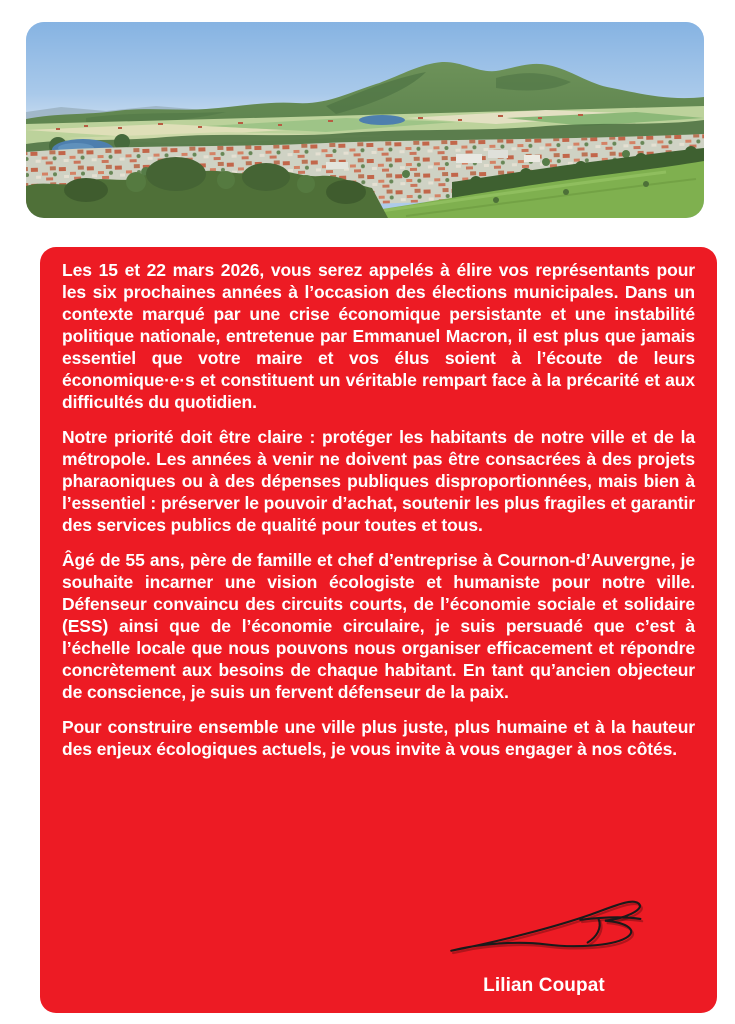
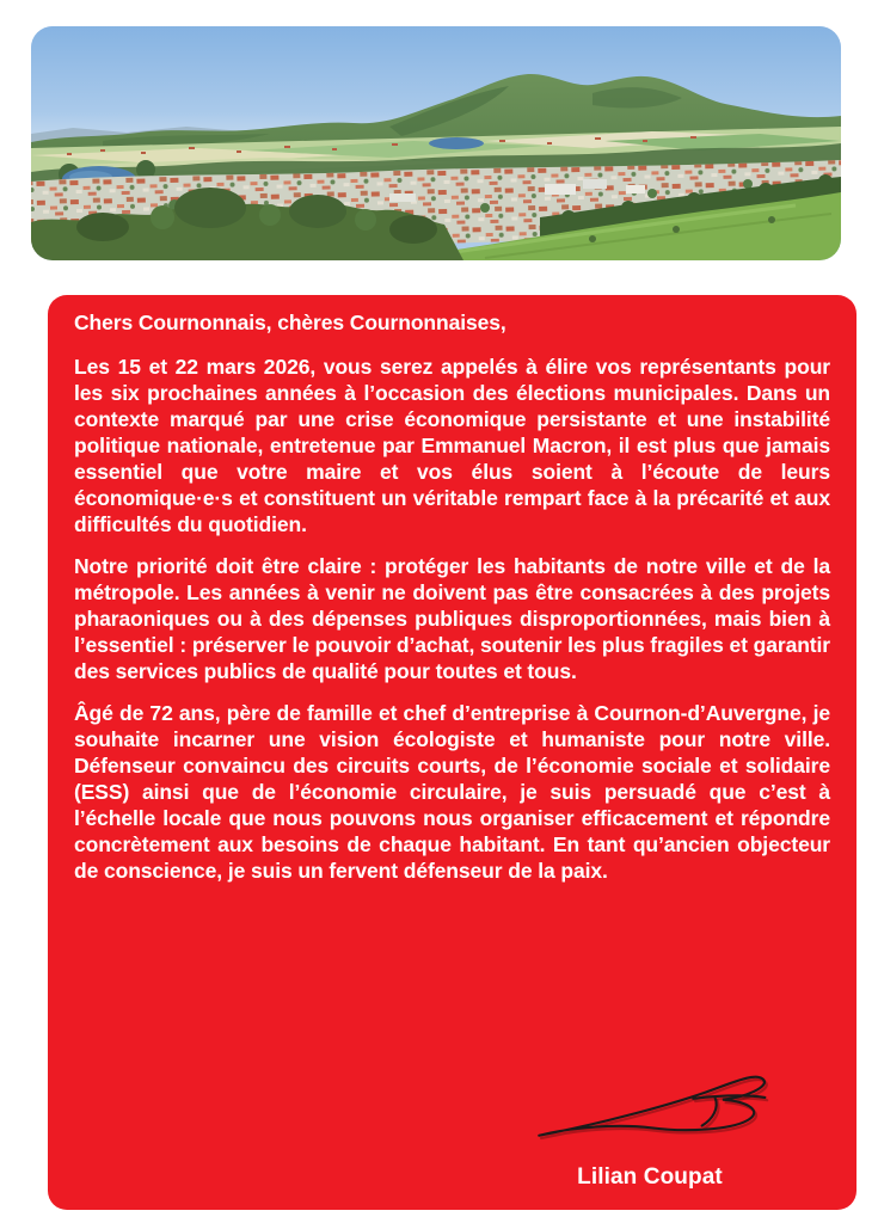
+ Chers Cournonnais, chères Cournonnaises,
  Les 15 et 22 mars 2026, vous serez appelés à élire vos représentants pour les six prochaines années à l’occasion des élections municipales. Dans un contexte marqué par une crise économique persistante et une instabilité politique nationale, entretenue par Emmanuel Macron, il est plus que jamais essentiel que votre maire et vos élus soient à l’écoute de leurs économique·e·s et constituent un véritable rempart face à la précarité et aux difficultés du quotidien.
  Notre priorité doit être claire : protéger les habitants de notre ville et de la métropole. Les années à venir ne doivent pas être consacrées à des projets pharaoniques ou à des dépenses publiques disproportionnées, mais bien à l’essentiel : préserver le pouvoir d’achat, soutenir les plus fragiles et garantir des services publics de qualité pour toutes et tous.
- Âgé de 55 ans, père de famille et chef d’entreprise à Cournon-d’Auvergne, je souhaite incarner une vision écologiste et humaniste pour notre ville. Défenseur convaincu des circuits courts, de l’économie sociale et solidaire (ESS) ainsi que de l’économie circulaire, je suis persuadé que c’est à l’échelle locale que nous pouvons nous organiser efficacement et répondre concrètement aux besoins de chaque habitant. En tant qu’ancien objecteur de conscience, je suis un fervent défenseur de la paix.
+ Âgé de 72 ans, père de famille et chef d’entreprise à Cournon-d’Auvergne, je souhaite incarner une vision écologiste et humaniste pour notre ville. Défenseur convaincu des circuits courts, de l’économie sociale et solidaire (ESS) ainsi que de l’économie circulaire, je suis persuadé que c’est à l’échelle locale que nous pouvons nous organiser efficacement et répondre concrètement aux besoins de chaque habitant. En tant qu’ancien objecteur de conscience, je suis un fervent défenseur de la paix.
- Pour construire ensemble une ville plus juste, plus humaine et à la hauteur des enjeux écologiques actuels, je vous invite à vous engager à nos côtés.
  Lilian Coupat
